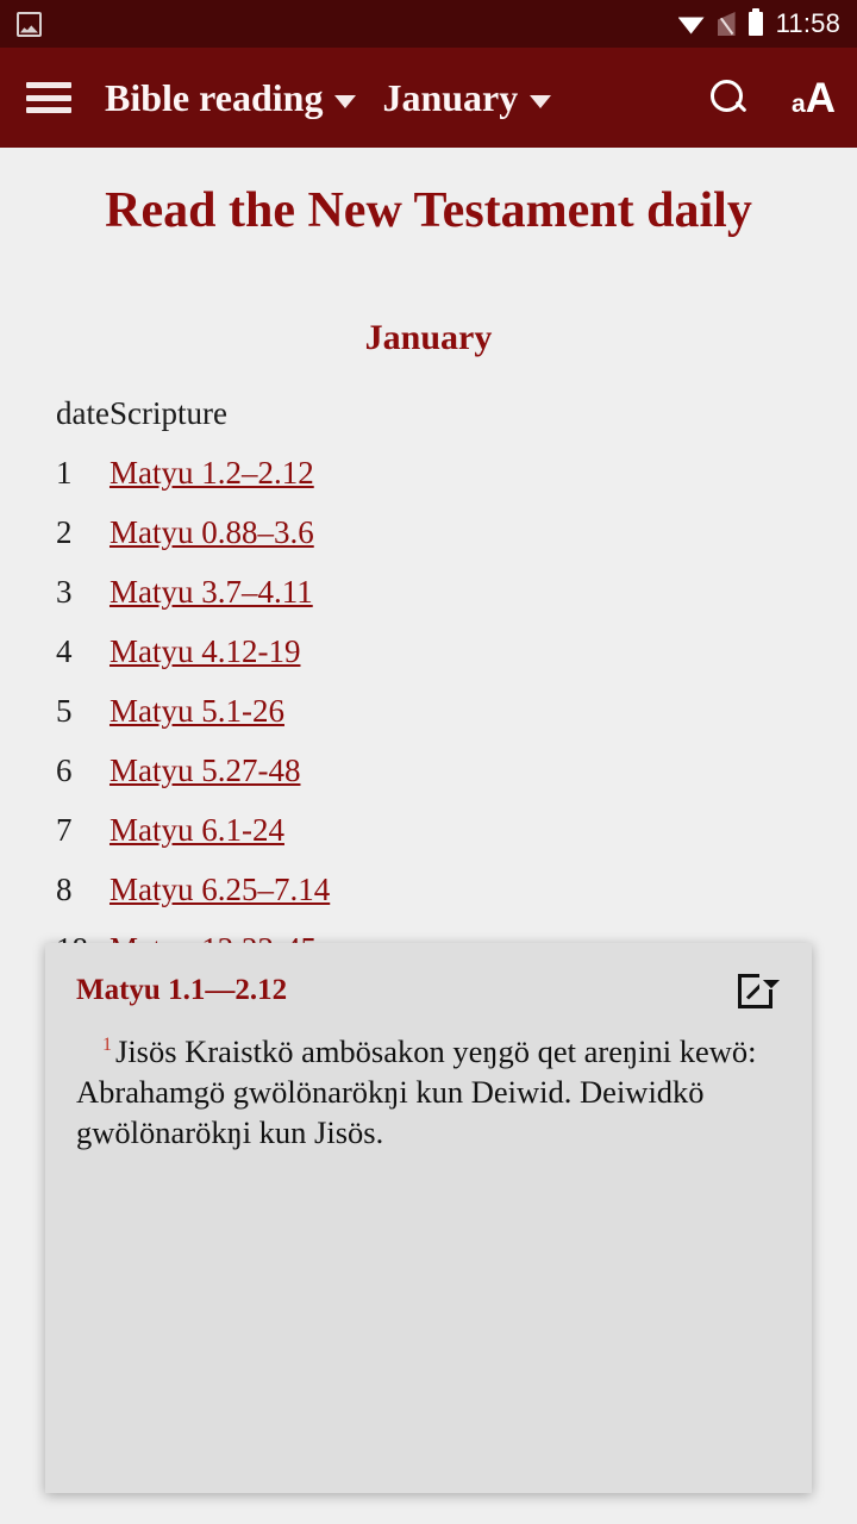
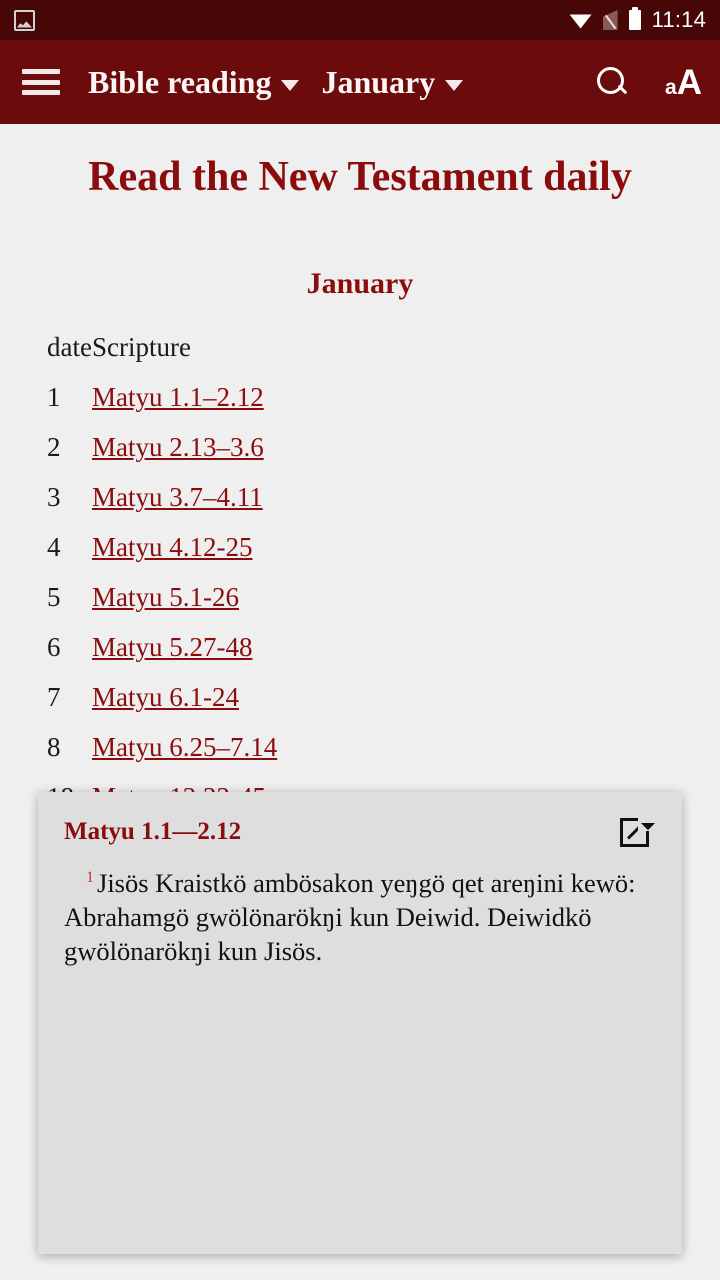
- 11:58
+ 11:14
  Bible reading
  January
  a
  A
  Read the New Testament daily
  January
  date	Scripture
- 1	Matyu 1.2–2.12
+ 1	Matyu 1.1–2.12
- 2	Matyu 0.88–3.6
+ 2	Matyu 2.13–3.6
  3	Matyu 3.7–4.11
- 4	Matyu 4.12-19
+ 4	Matyu 4.12-25
  5	Matyu 5.1-26
  6	Matyu 5.27-48
  7	Matyu 6.1-24
  8	Matyu 6.25–7.14
  Matyu 1.1—2.12
  1 Jisös Kraistkö ambösakon yeŋgö qet areŋini kewö: Abrahamgö gwölönarökŋi kun Deiwid. Deiwidkö gwölönarökŋi kun Jisös.
